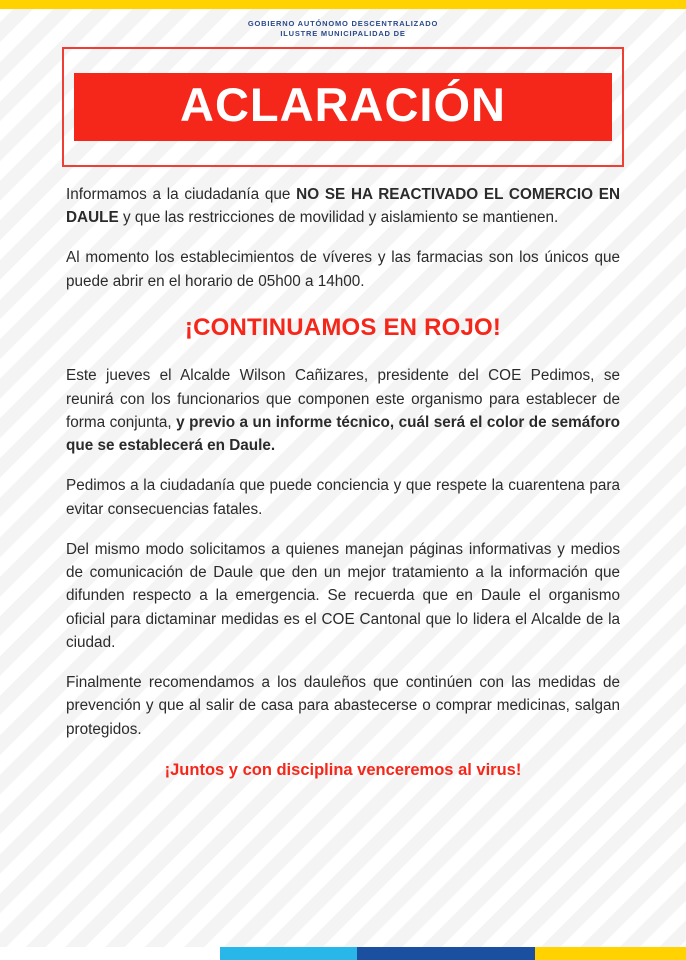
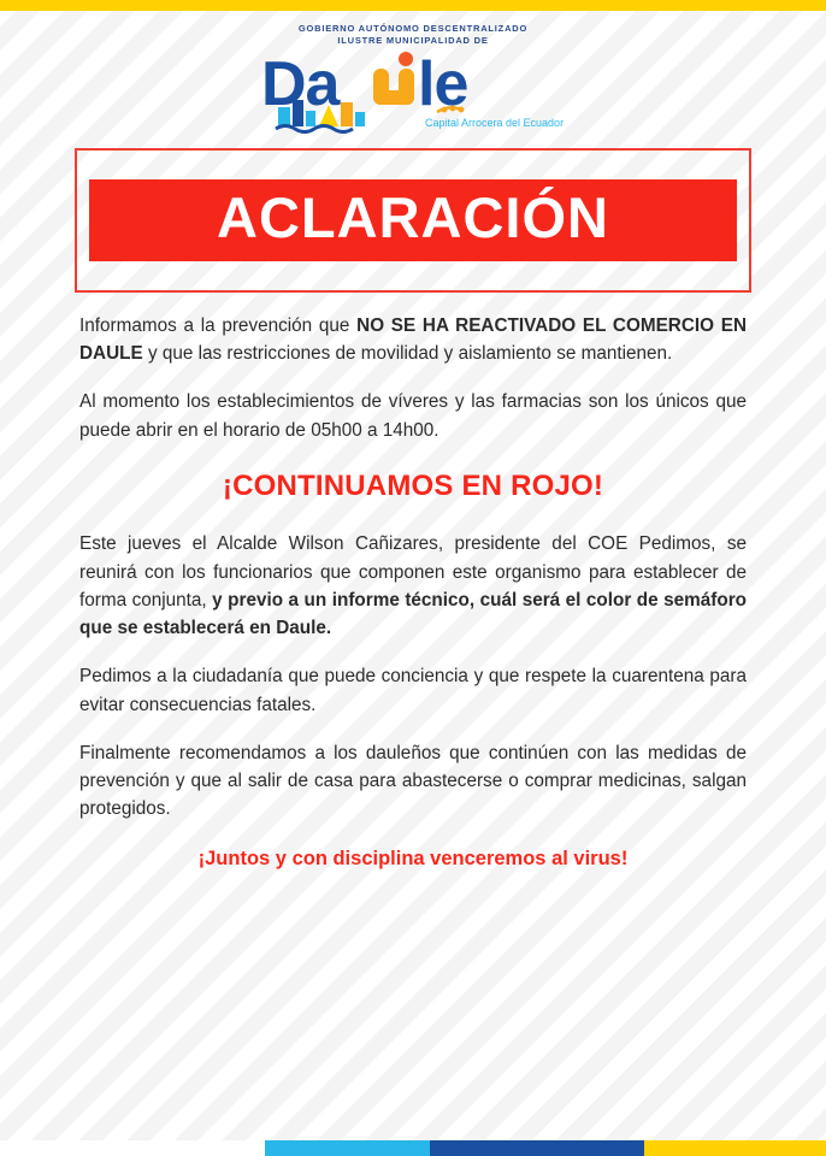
  GOBIERNO AUTÓNOMO DESCENTRALIZADO
  ILUSTRE MUNICIPALIDAD DE
+ Da
+ le
+ Capital Arrocera del Ecuador
  ACLARACIÓN
- Informamos a la ciudadanía que NO SE HA REACTIVADO EL COMERCIO EN DAULE y que las restricciones de movilidad y aislamiento se mantienen.
+ Informamos a la prevención que NO SE HA REACTIVADO EL COMERCIO EN DAULE y que las restricciones de movilidad y aislamiento se mantienen.
  Al momento los establecimientos de víveres y las farmacias son los únicos que puede abrir en el horario de 05h00 a 14h00.
  ¡CONTINUAMOS EN ROJO!
  Este jueves el Alcalde Wilson Cañizares, presidente del COE Pedimos, se reunirá con los funcionarios que componen este organismo para establecer de forma conjunta, y previo a un informe técnico, cuál será el color de semáforo que se establecerá en Daule.
  Pedimos a la ciudadanía que puede conciencia y que respete la cuarentena para evitar consecuencias fatales.
- Del mismo modo solicitamos a quienes manejan páginas informativas y medios de comunicación de Daule que den un mejor tratamiento a la información que difunden respecto a la emergencia. Se recuerda que en Daule el organismo oficial para dictaminar medidas es el COE Cantonal que lo lidera el Alcalde de la ciudad.
  Finalmente recomendamos a los dauleños que continúen con las medidas de prevención y que al salir de casa para abastecerse o comprar medicinas, salgan protegidos.
  ¡Juntos y con disciplina venceremos al virus!
